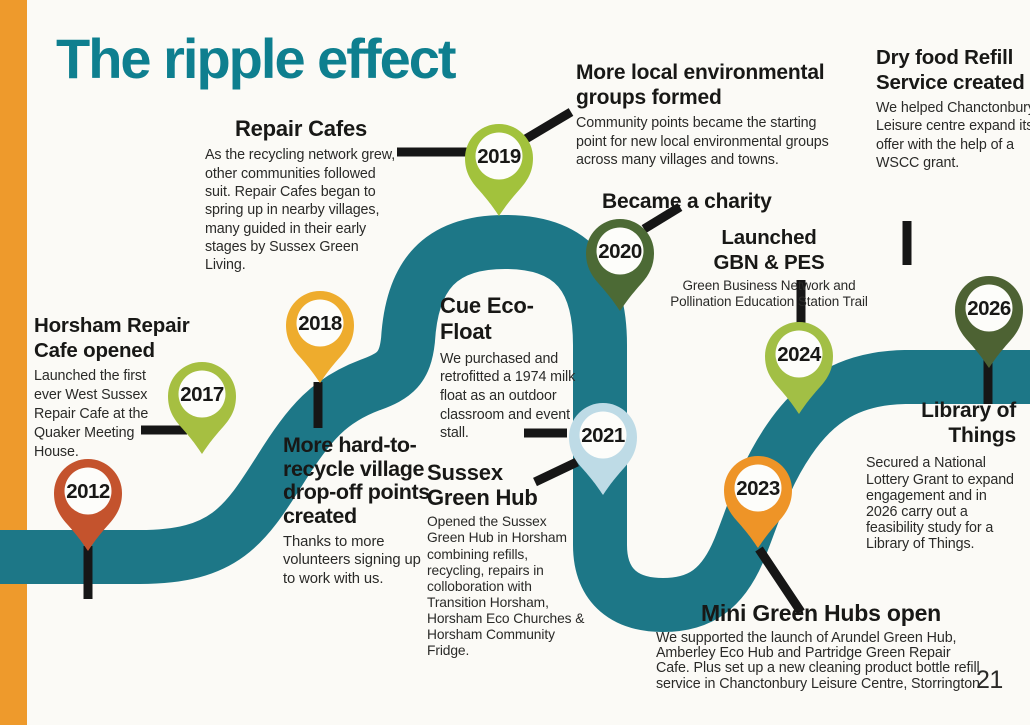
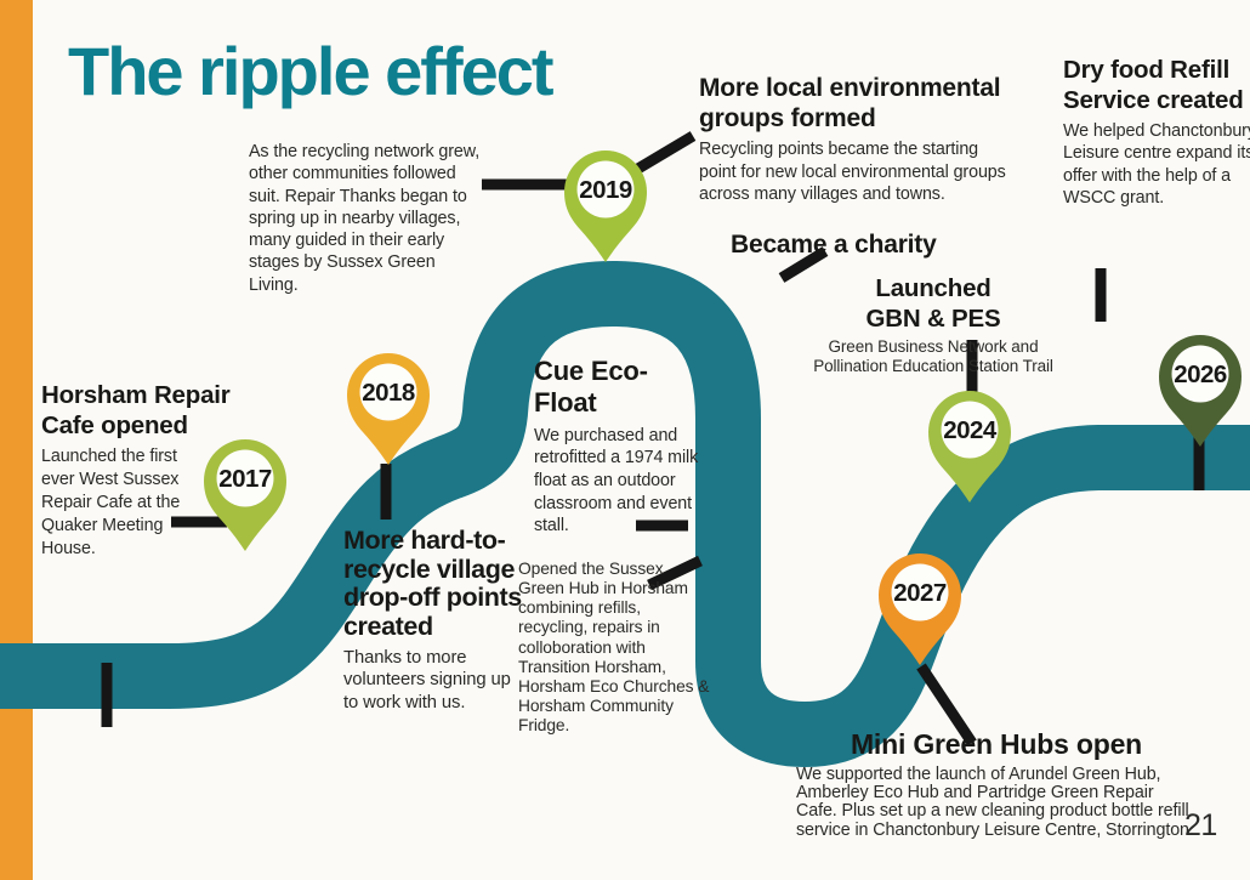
- 2012
  2017
  2018
  2019
- 2020
- 2021
- 2023
+ 2027
  2024
  2026
  The ripple effect
- Repair Cafes
- As the recycling network grew, other communities followed suit. Repair Cafes began to spring up in nearby villages, many guided in their early stages by Sussex Green Living.
+ As the recycling network grew, other communities followed suit. Repair Thanks began to spring up in nearby villages, many guided in their early stages by Sussex Green Living.
  More local environmental groups formed
- Community points became the starting point for new local environmental groups across many villages and towns.
+ Recycling points became the starting point for new local environmental groups across many villages and towns.
  Dry food Refill Service created
  We helped Chanctonbur Leisure centre expand it offer with the help of a WSCC grant.
  Became a charity
  Launched GBN & PES
  Green Business Network and Pollination Education Station Trail
  Horsham Repair Cafe opened
  Launched the first ever West Sussex Repair Cafe at the Quaker Meeting House.
  Cue Eco-Float
  We purchased and retrofitted a 1974 milk float as an outdoor classroom and event stall.
  More hard-to-recycle village drop-off points created
  Thanks to more volunteers signing up to work with us.
- Sussex Green Hub
  Opened the Sussex Green Hub in Horsham combining refills, recycling, repairs in colloboration with Transition Horsham, Horsham Eco Churches & Horsham Community Fridge.
  Mini Green Hubs open
  We supported the launch of Arundel Green Hub, Amberley Eco Hub and Partridge Green Repair Cafe. Plus set up a new cleaning product bottle refill service in Chanctonbury Leisure Centre, Storrington.
- Library of Things
- Secured a National Lottery Grant to expand engagement and in 2026 carry out a feasibility study for a Library of Things.
  21
